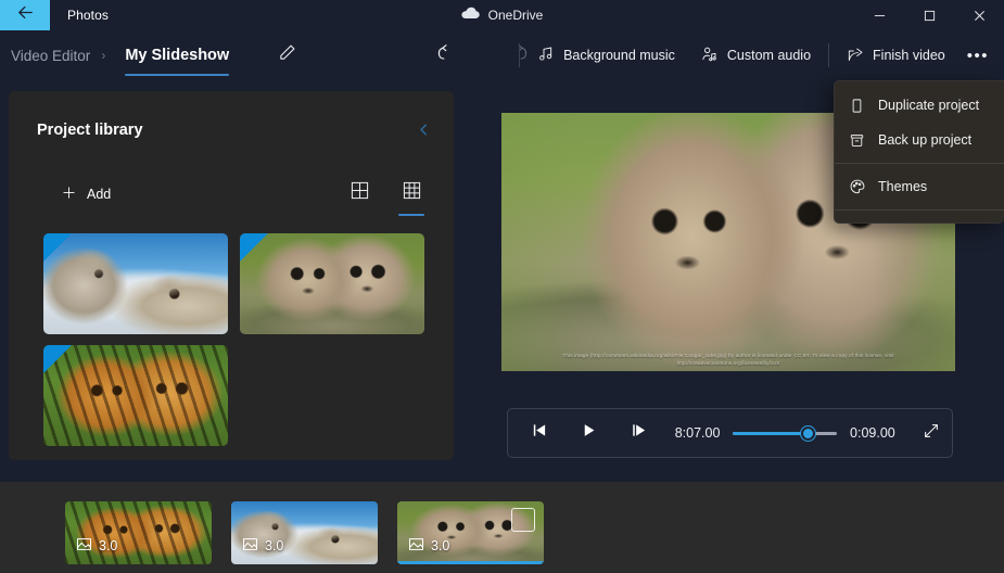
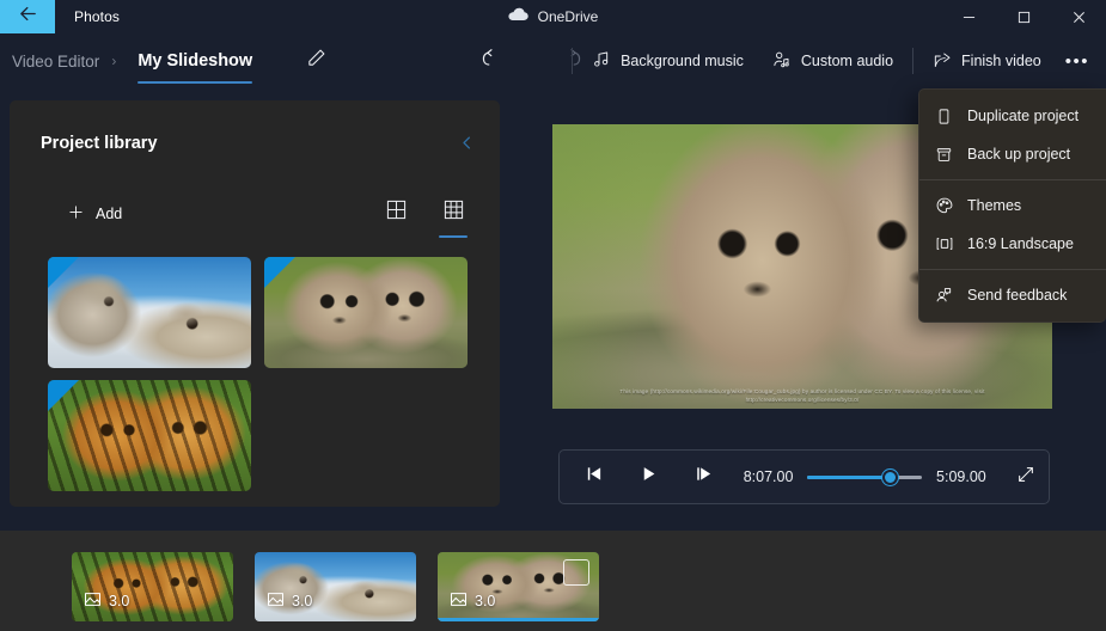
  Photos
  OneDrive
  Video Editor
  ›
  My Slideshow
  Background music
  Custom audio
  Finish video
  •••
  Project library
  Add
  8:07.00
- 0:09.00
+ 5:09.00
  3.0
  3.0
  3.0
  Duplicate project
  Back up project
  Themes
+ 16:9 Landscape
+ Send feedback
